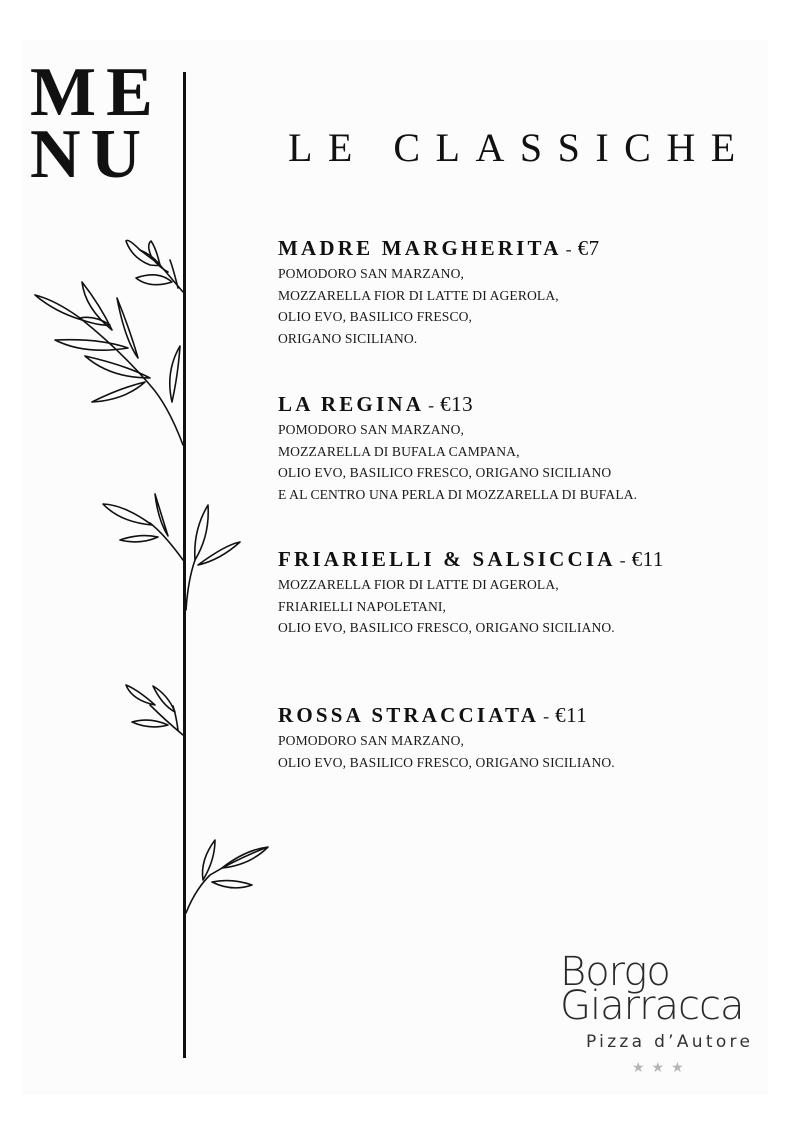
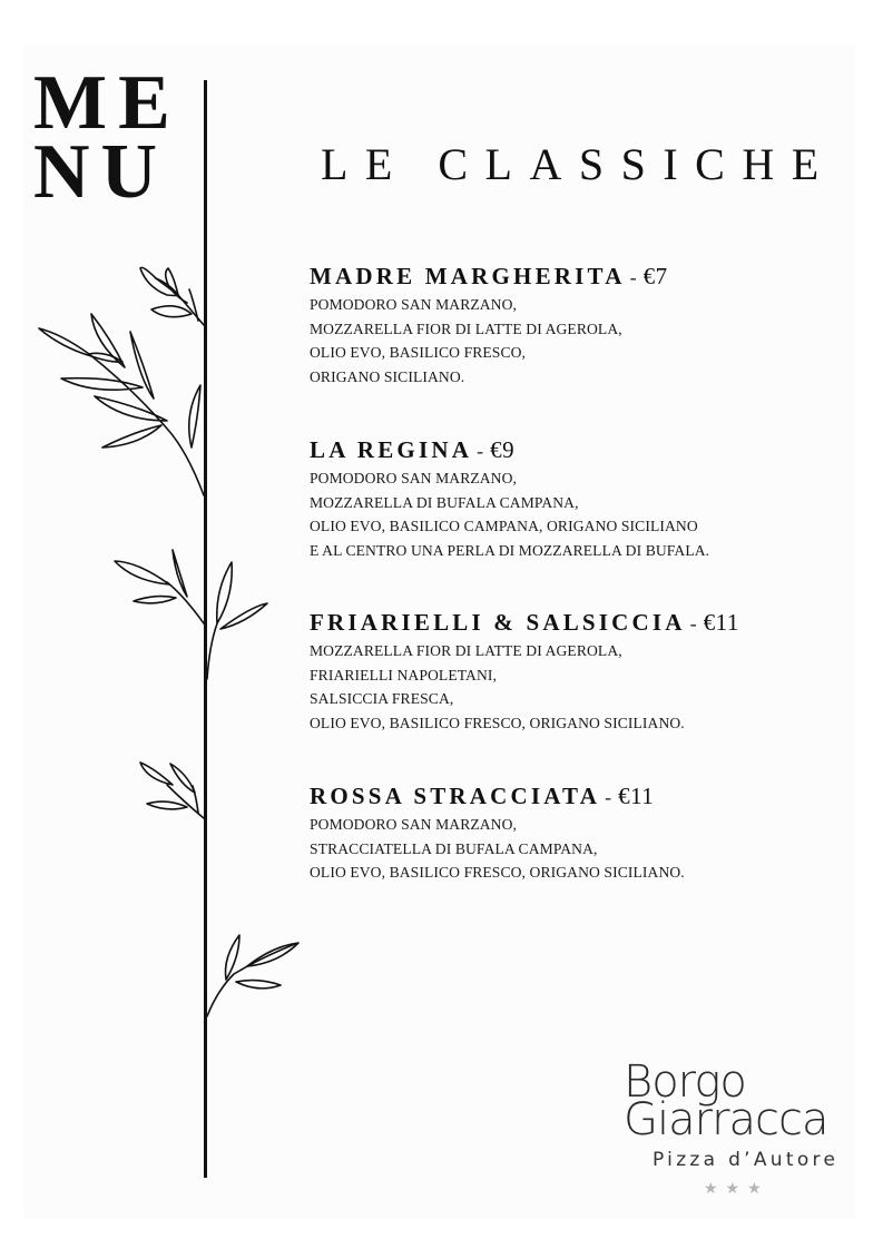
  ME
  NU
  LE CLASSICHE
  MADRE MARGHERITA - €7
  POMODORO SAN MARZANO,
  MOZZARELLA FIOR DI LATTE DI AGEROLA,
  OLIO EVO, BASILICO FRESCO,
  ORIGANO SICILIANO.
- LA REGINA - €13
+ LA REGINA - €9
  POMODORO SAN MARZANO,
  MOZZARELLA DI BUFALA CAMPANA,
- OLIO EVO, BASILICO FRESCO, ORIGANO SICILIANO
+ OLIO EVO, BASILICO CAMPANA, ORIGANO SICILIANO
  E AL CENTRO UNA PERLA DI MOZZARELLA DI BUFALA.
  FRIARIELLI & SALSICCIA - €11
  MOZZARELLA FIOR DI LATTE DI AGEROLA,
  FRIARIELLI NAPOLETANI,
+ SALSICCIA FRESCA,
  OLIO EVO, BASILICO FRESCO, ORIGANO SICILIANO.
  ROSSA STRACCIATA - €11
  POMODORO SAN MARZANO,
+ STRACCIATELLA DI BUFALA CAMPANA,
  OLIO EVO, BASILICO FRESCO, ORIGANO SICILIANO.
  Borgo
  Giarracca
  Pizza d’Autore
  ★★★
